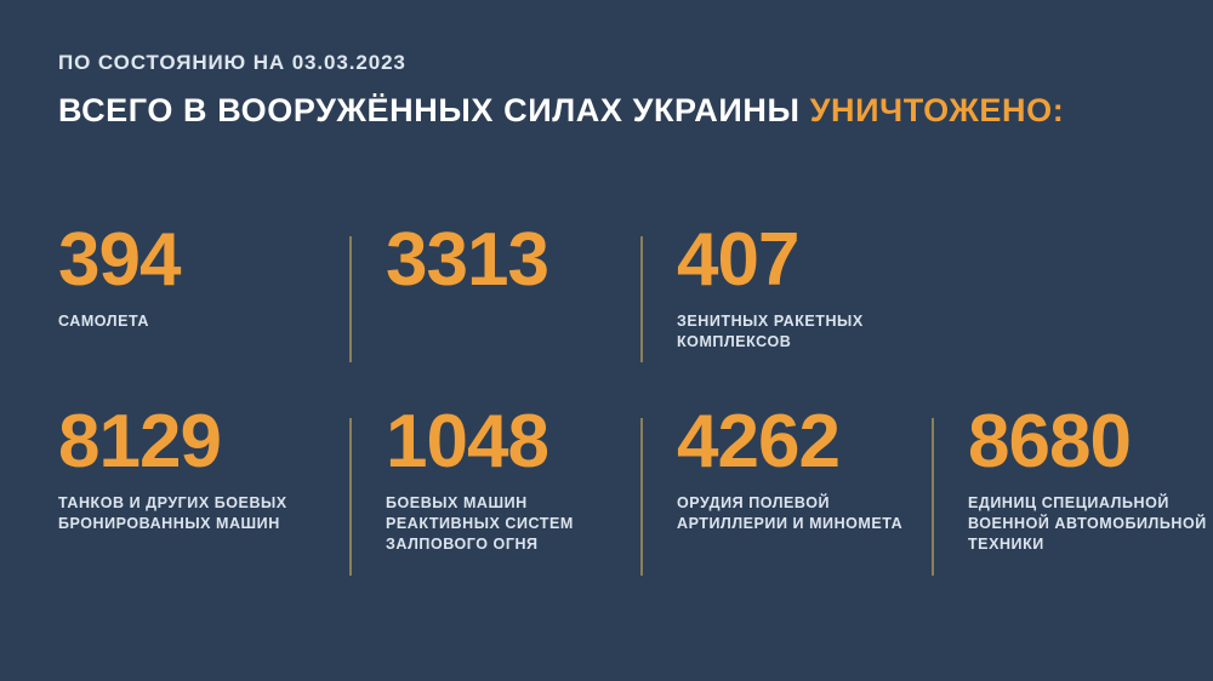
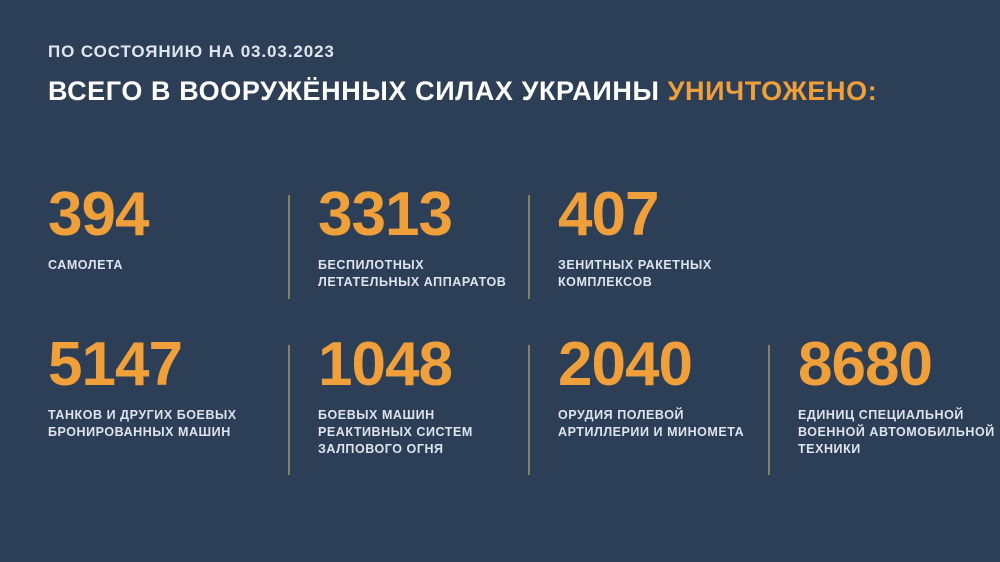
  ПО СОСТОЯНИЮ НА 03.03.2023
  ВСЕГО В ВООРУЖЁННЫХ СИЛАХ УКРАИНЫ УНИЧТОЖЕНО:
  394
  САМОЛЕТА
  3313
+ БЕСПИЛОТНЫХ
+ ЛЕТАТЕЛЬНЫХ АППАРАТОВ
  407
  ЗЕНИТНЫХ РАКЕТНЫХ
  КОМПЛЕКСОВ
- 8129
+ 5147
  ТАНКОВ И ДРУГИХ БОЕВЫХ
  БРОНИРОВАННЫХ МАШИН
  1048
  БОЕВЫХ МАШИН
  РЕАКТИВНЫХ СИСТЕМ
  ЗАЛПОВОГО ОГНЯ
- 4262
+ 2040
  ОРУДИЯ ПОЛЕВОЙ
  АРТИЛЛЕРИИ И МИНОМЕТА
  8680
  ЕДИНИЦ СПЕЦИАЛЬНОЙ
  ВОЕННОЙ АВТОМОБИЛЬНОЙ
  ТЕХНИКИ
